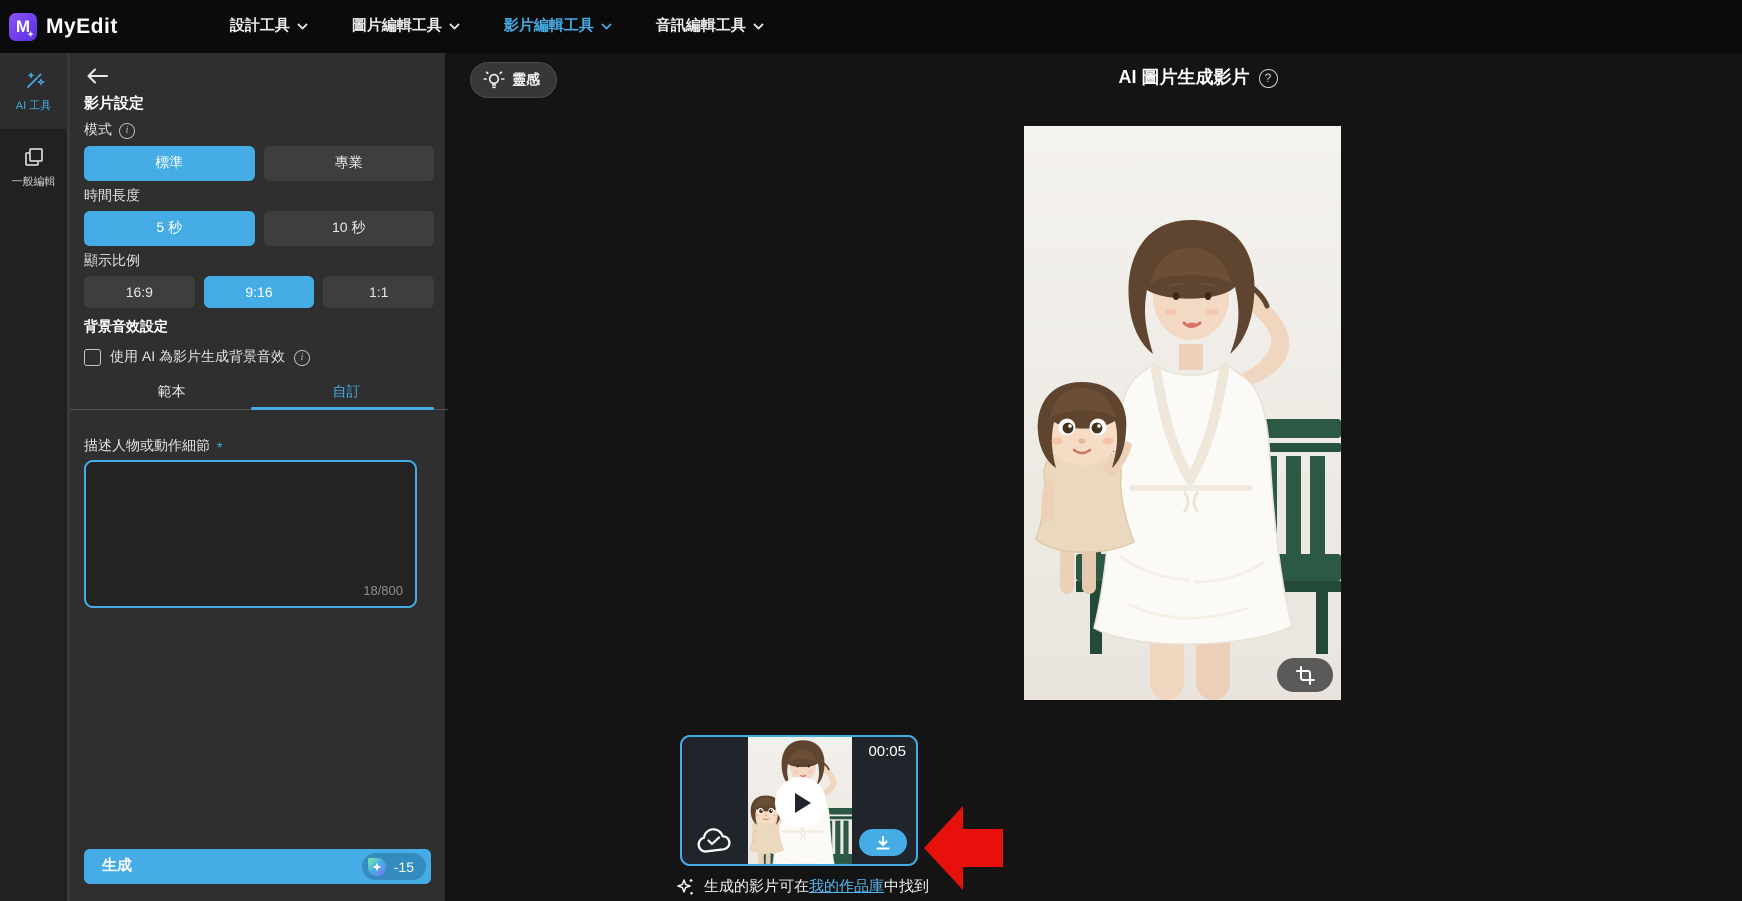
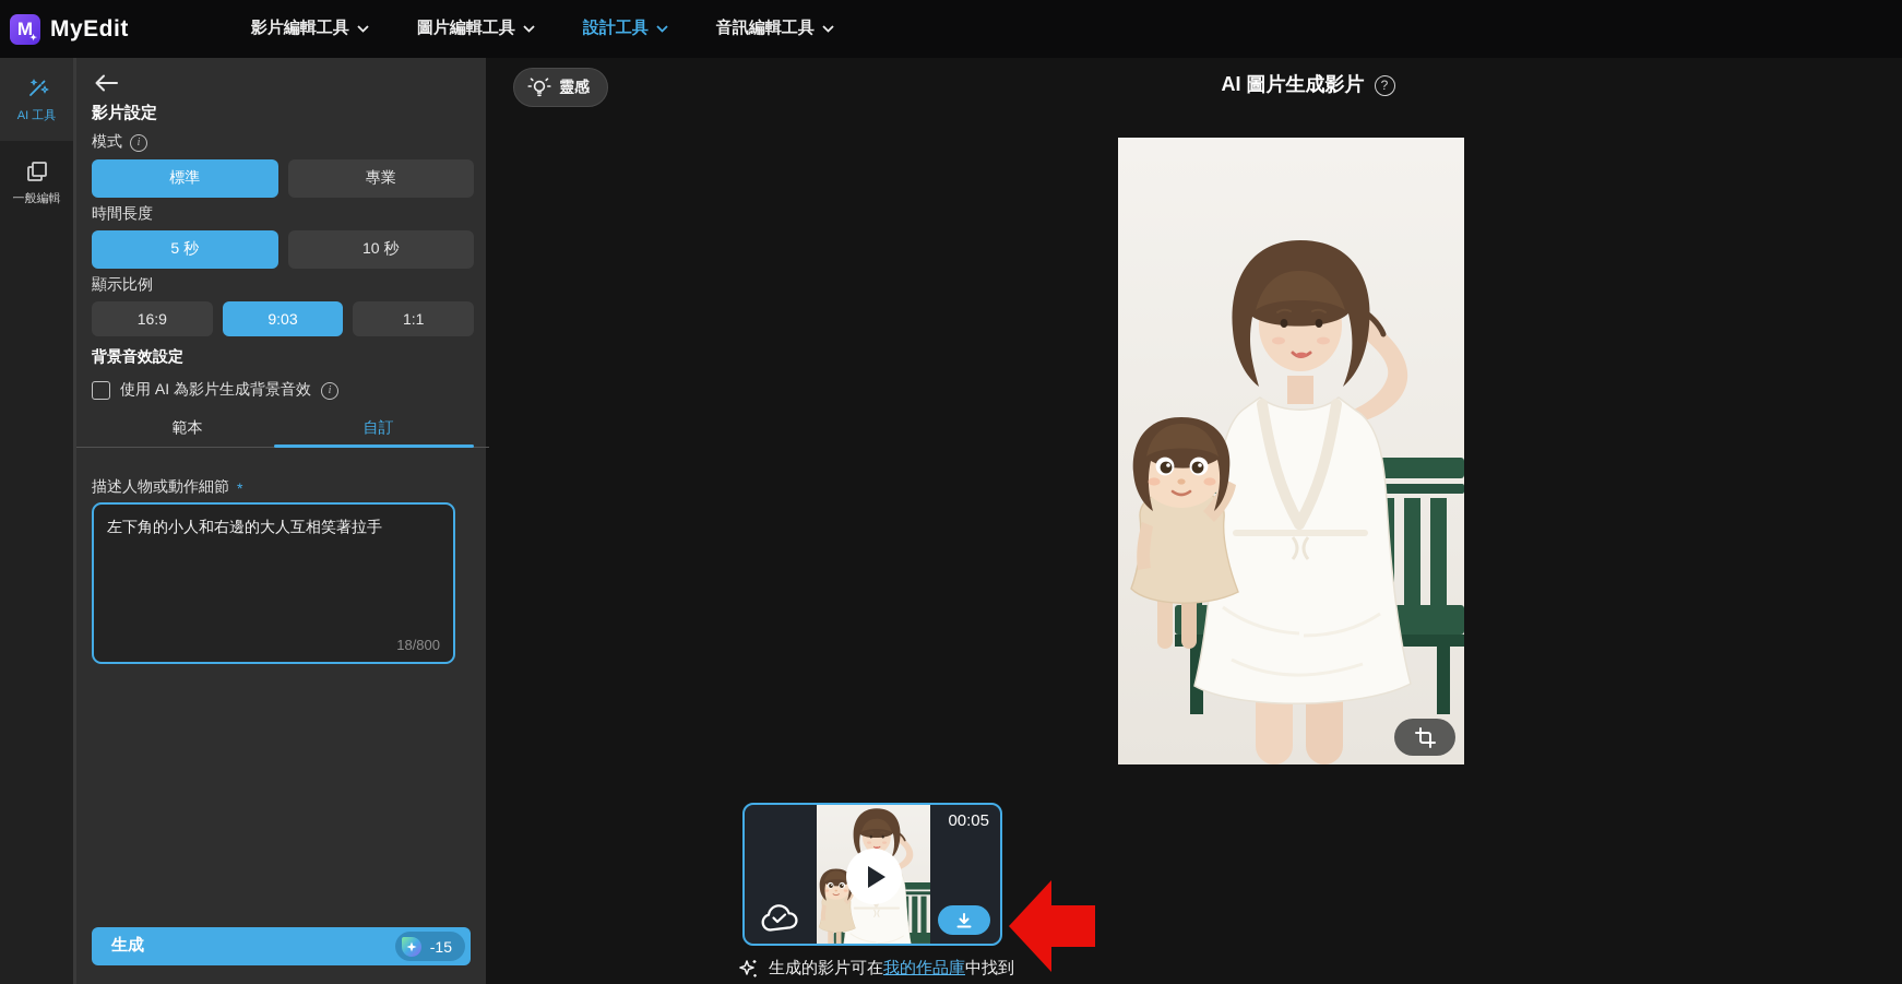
  M
  ✦
  MyEdit
- 設計工具
+ 影片編輯工具
  圖片編輯工具
- 影片編輯工具
+ 設計工具
  音訊編輯工具
  AI 工具
  一般編輯
  影片設定
  模式
  i
  標準
  專業
  時間長度
  5 秒
  10 秒
  顯示比例
  16:9
- 9:16
+ 9:03
  1:1
  背景音效設定
  使用 AI 為影片生成背景音效
  i
  範本
  自訂
  描述人物或動作細節
  *
+ 左下角的小人和右邊的大人互相笑著拉手
  18/800
  生成
  -15
  靈感
  AI 圖片生成影片
  ?
  00:05
  生成的影片可在我的作品庫中找到
